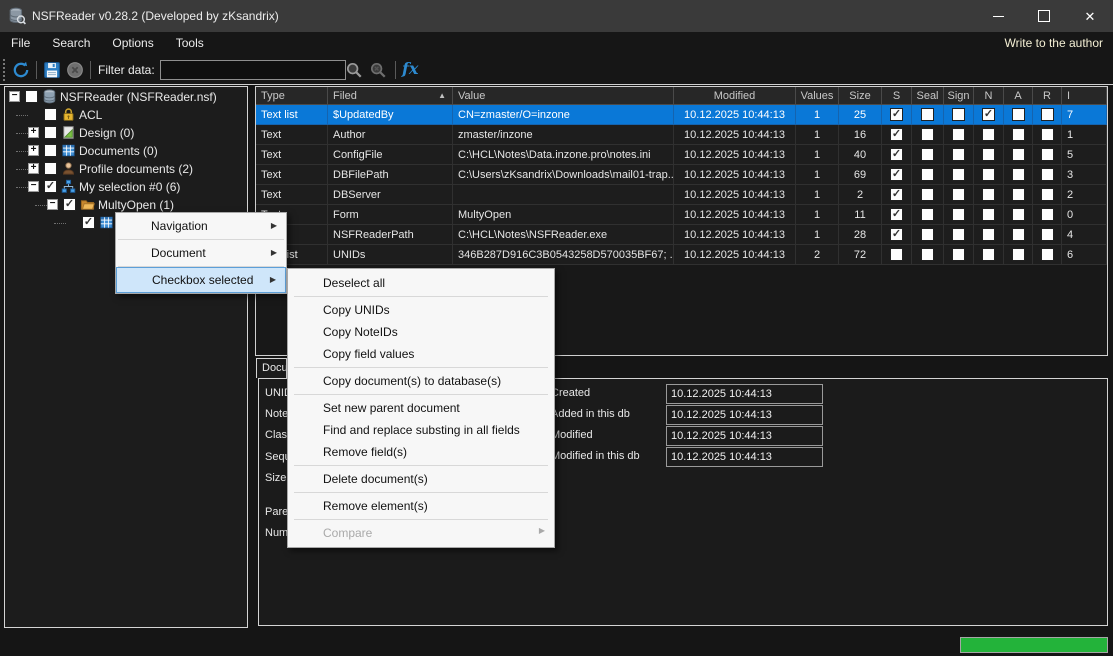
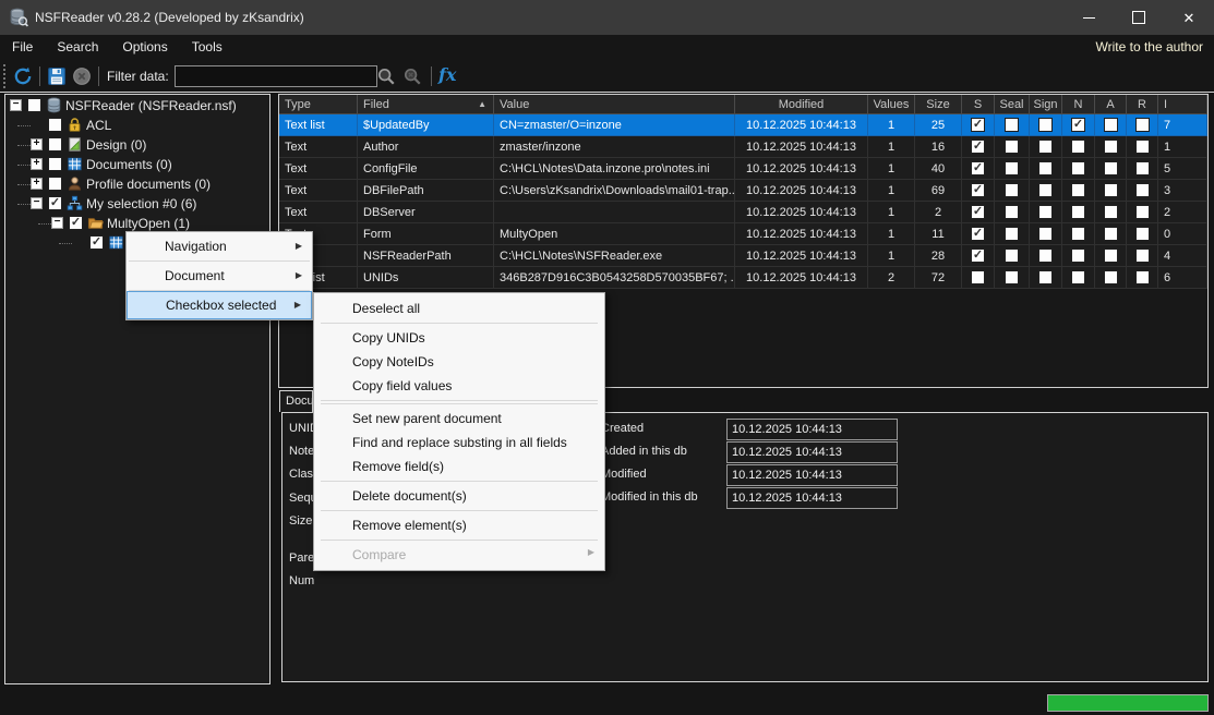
  NSFReader v0.28.2 (Developed by zKsandrix)
  ✕
  File Search Options Tools
  Write to the author
  Filter data:
  fx
  −
  NSFReader (NSFReader.nsf)
  ACL
  +
  Design (0)
  +
  Documents (0)
  +
- Profile documents (2)
+ Profile documents (0)
  −
  ✓
  My selection #0 (6)
  −
  ✓
  MultyOpen (1)
  ✓
  Type
  Filed
  ▲
  Value
  Modified
  Values
  Size
  S
  Seal
  Sign
  N
  A
  R
  I
  Text list
  $UpdatedBy
  CN=zmaster/O=inzone
  10.12.2025 10:44:13
  1
  25
  ✓
  ✓
  7
  Text
  Author
  zmaster/inzone
  10.12.2025 10:44:13
  1
  16
  ✓
  1
  Text
  ConfigFile
  C:\HCL\Notes\Data.inzone.pro\notes.ini
  10.12.2025 10:44:13
  1
  40
  ✓
  5
  Text
  DBFilePath
  C:\Users\zKsandrix\Downloads\mail01-trap..
  10.12.2025 10:44:13
  1
  69
  ✓
  3
  Text
  DBServer
  10.12.2025 10:44:13
  1
  2
  ✓
  2
  Form
  MultyOpen
  10.12.2025 10:44:13
  1
  11
  ✓
  0
  NSFReaderPath
  C:\HCL\Notes\NSFReader.exe
  10.12.2025 10:44:13
  1
  28
  ✓
  4
  UNIDs
  346B287D916C3B0543258D570035BF67; .
  10.12.2025 10:44:13
  2
  72
  6
  Docu
  UNI
  Note
  Clas
  Seq
  Size
  Pare
  Num
  reated
  10.12.2025 10:44:13
  dded in this db
  10.12.2025 10:44:13
  Modified
  10.12.2025 10:44:13
  Modified in this db
  10.12.2025 10:44:13
  Navigation
  ▶
  Document
  ▶
  Checkbox selected
  ▶
  Deselect all
  Copy UNIDs
  Copy NoteIDs
  Copy field values
- Copy document(s) to database(s)
  Set new parent document
  Find and replace substing in all fields
  Remove field(s)
  Delete document(s)
  Remove element(s)
  Compare
  ▶
